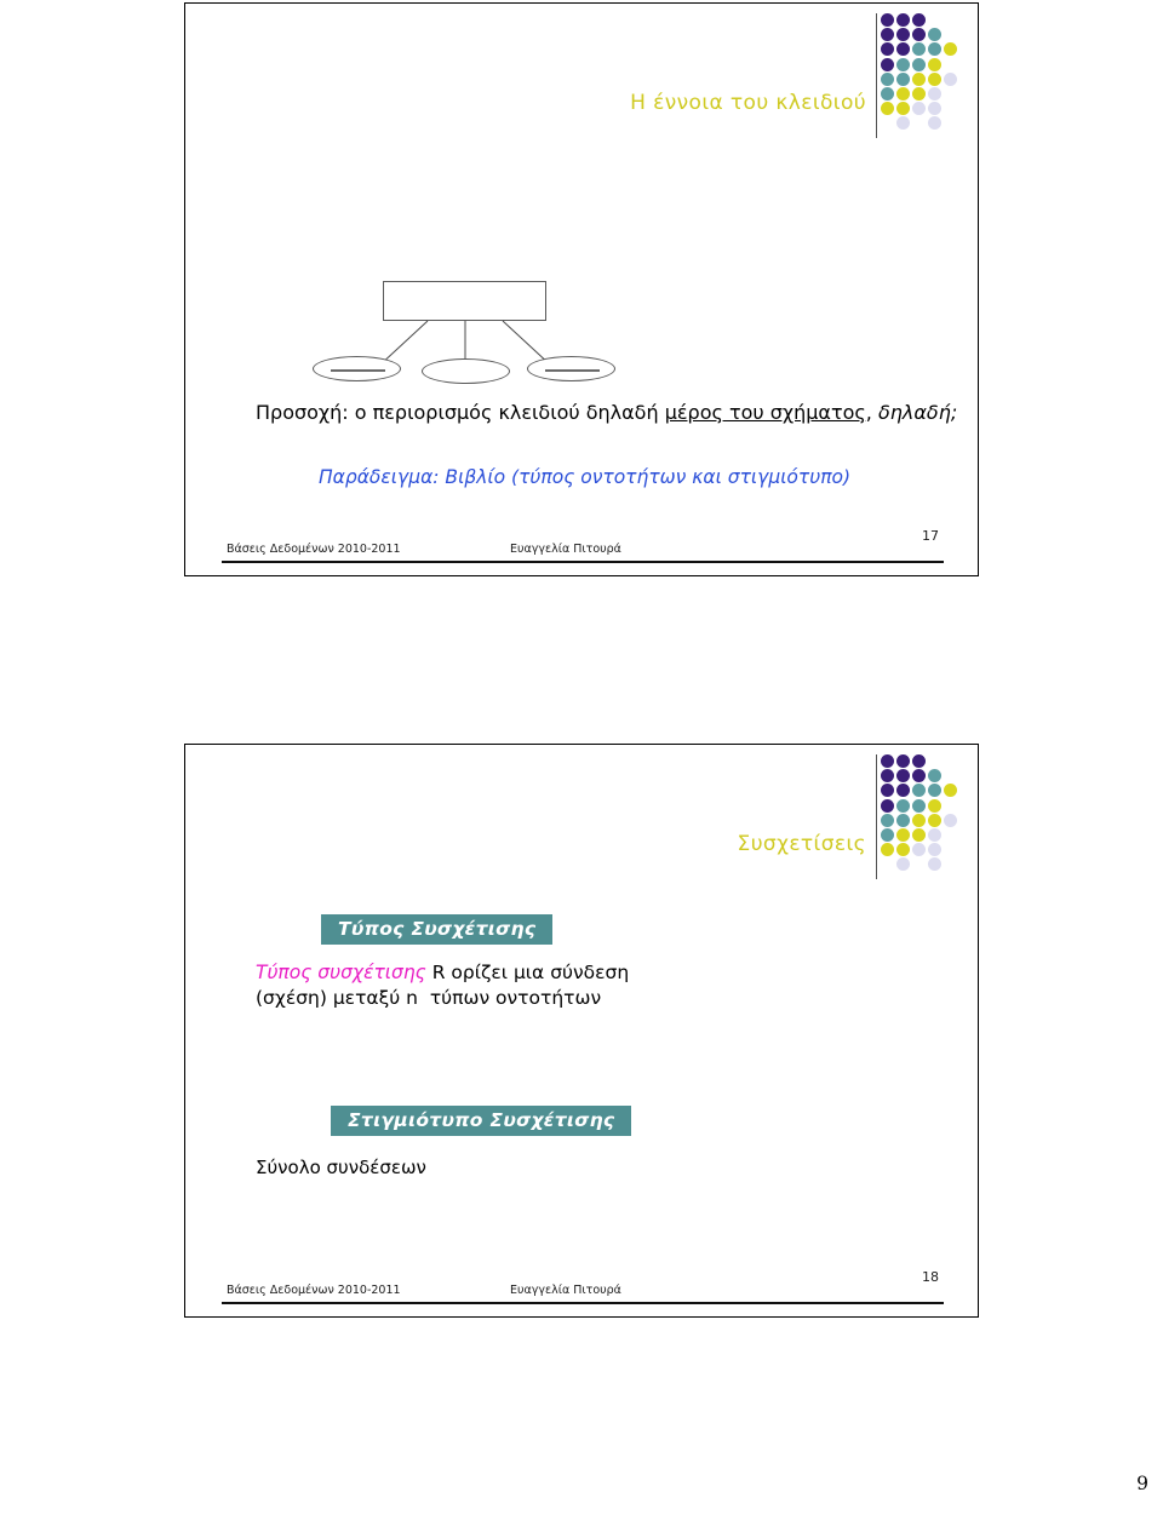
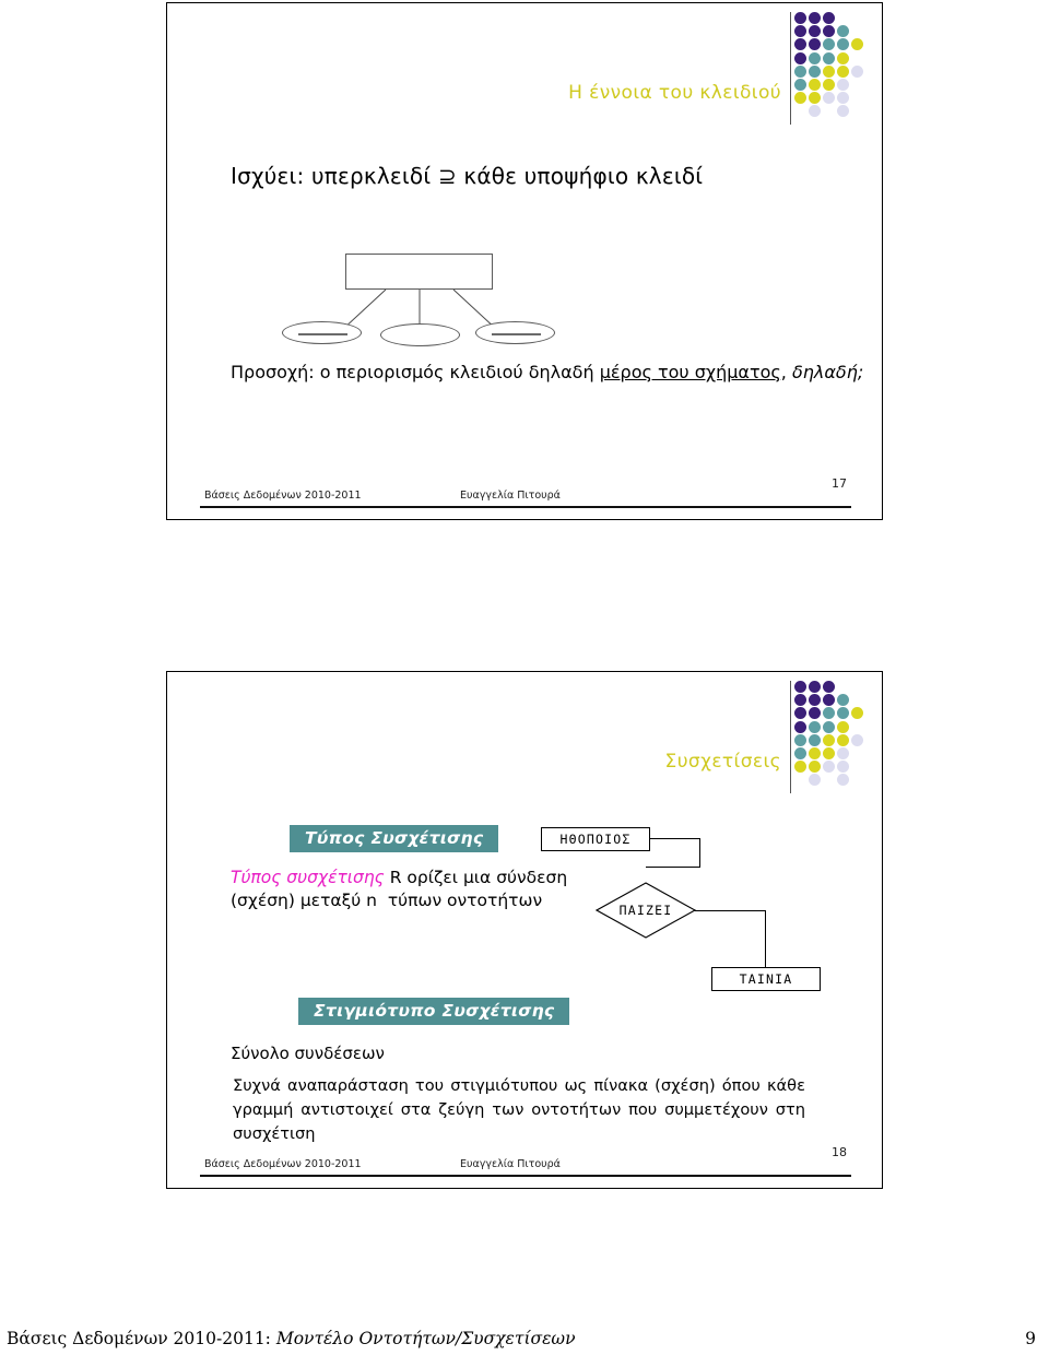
  Η έννοια του κλειδιού
+ Ισχύει: υπερκλειδί ⊇ κάθε υποψήφιο κλειδί
  Προσοχή: ο περιορισμός κλειδιού δηλαδή μέρος του σχήματος, δηλαδή;
- Παράδειγμα: Βιβλίο (τύπος οντοτήτων και στιγμιότυπο)
  Βάσεις Δεδομένων 2010-2011
  Ευαγγελία Πιτουρά
  17
  Συσχετίσεις
  Τύπος Συσχέτισης
  Τύπος συσχέτισης R ορίζει μια σύνδεση (σχέση) μεταξύ n τύπων οντοτήτων
+ ΗΘΟΠΟΙΟΣ
+ ΠΑΙΖΕΙ
+ ΤΑΙΝΙΑ
  Στιγμιότυπο Συσχέτισης
  Σύνολο συνδέσεων
+ Συχνά αναπαράσταση του στιγμιότυπου ως πίνακα (σχέση) όπου κάθε γραμμή αντιστοιχεί στα ζεύγη των οντοτήτων που συμμετέχουν στη συσχέτιση
  Βάσεις Δεδομένων 2010-2011
  Ευαγγελία Πιτουρά
  18
+ Βάσεις Δεδομένων 2010-2011: Μοντέλο Οντοτήτων/Συσχετίσεων
  9
